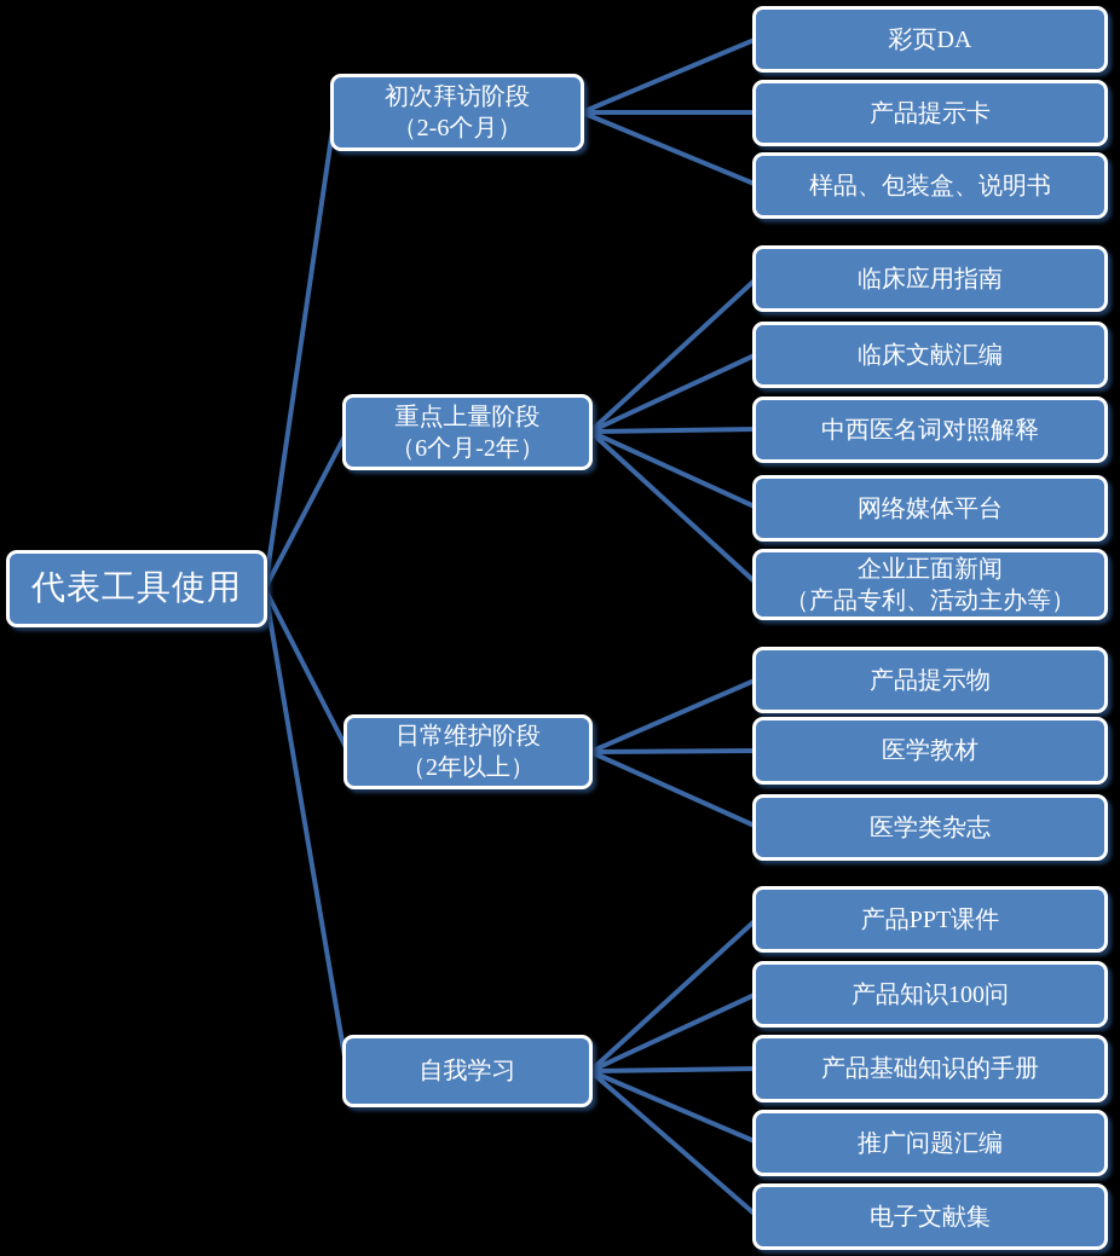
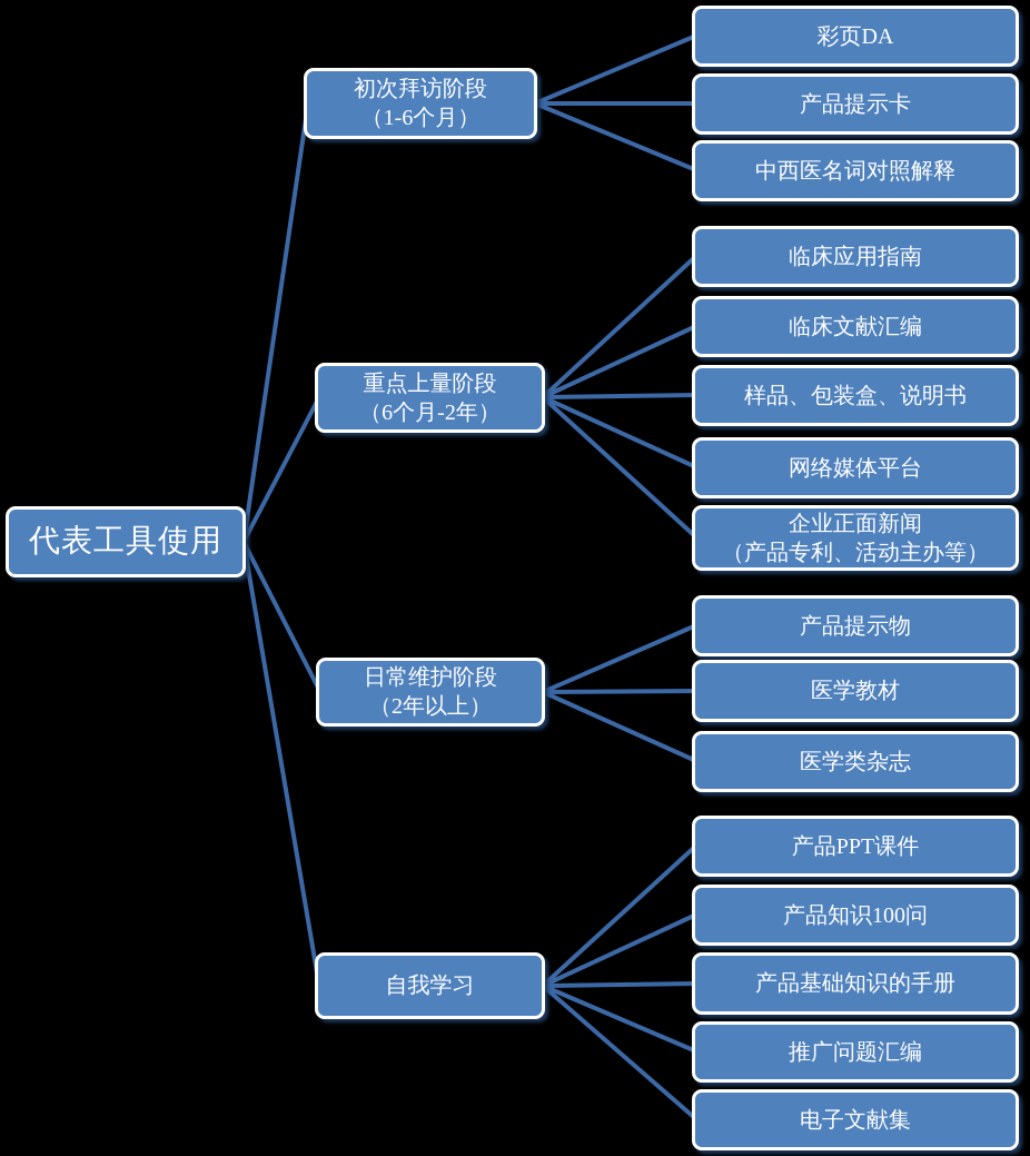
  代表工具使用
  初次拜访阶段
- （2-6个月）
+ （1-6个月）
  重点上量阶段
  （6个月-2年）
  日常维护阶段
  （2年以上）
  自我学习
  彩页DA
  产品提示卡
- 样品、包装盒、说明书
+ 中西医名词对照解释
  临床应用指南
  临床文献汇编
- 中西医名词对照解释
+ 样品、包装盒、说明书
  网络媒体平台
  企业正面新闻
  （产品专利、活动主办等）
  产品提示物
  医学教材
  医学类杂志
  产品PPT课件
  产品知识100问
  产品基础知识的手册
  推广问题汇编
  电子文献集
